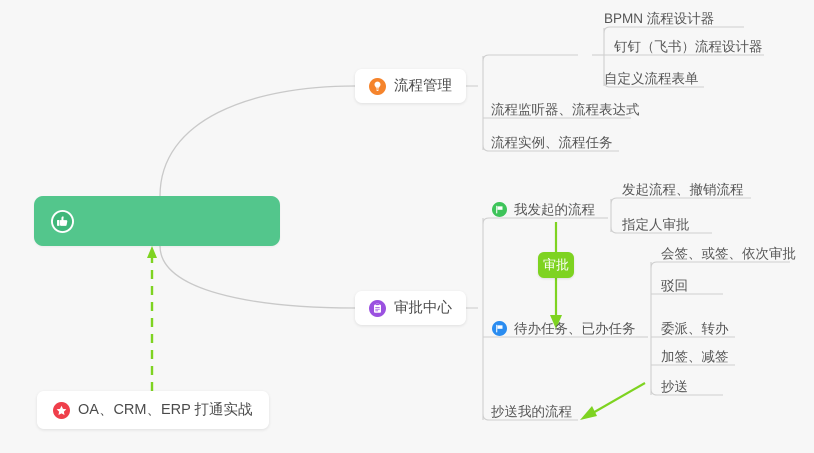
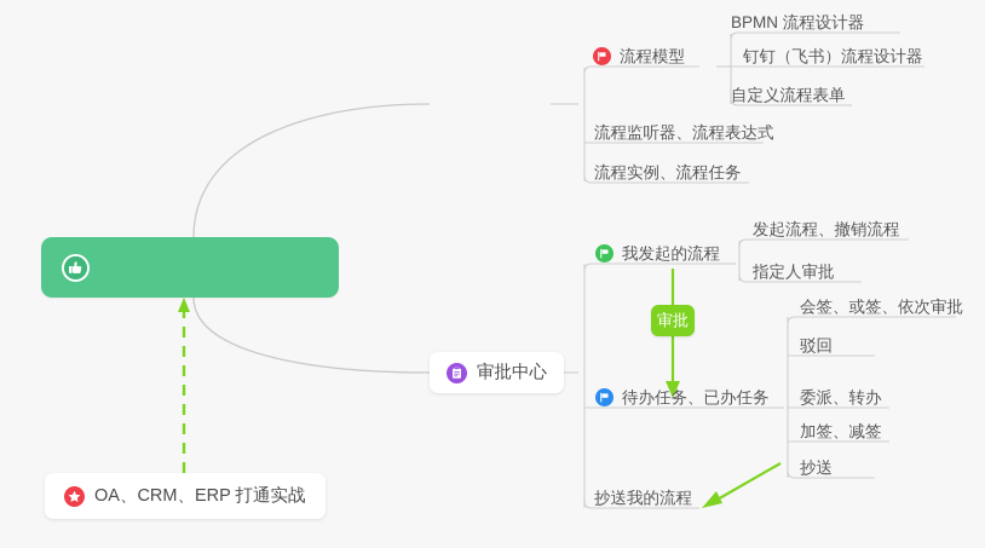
- 流程管理
  审批中心
+ 流程模型
  BPMN 流程设计器
  钉钉（飞书）流程设计器
  自定义流程表单
  流程监听器、流程表达式
  流程实例、流程任务
  我发起的流程
  发起流程、撤销流程
  指定人审批
  待办任务、已办任务
  会签、或签、依次审批
  驳回
  委派、转办
  加签、减签
  抄送
  抄送我的流程
  审批
  OA、CRM、ERP 打通实战
